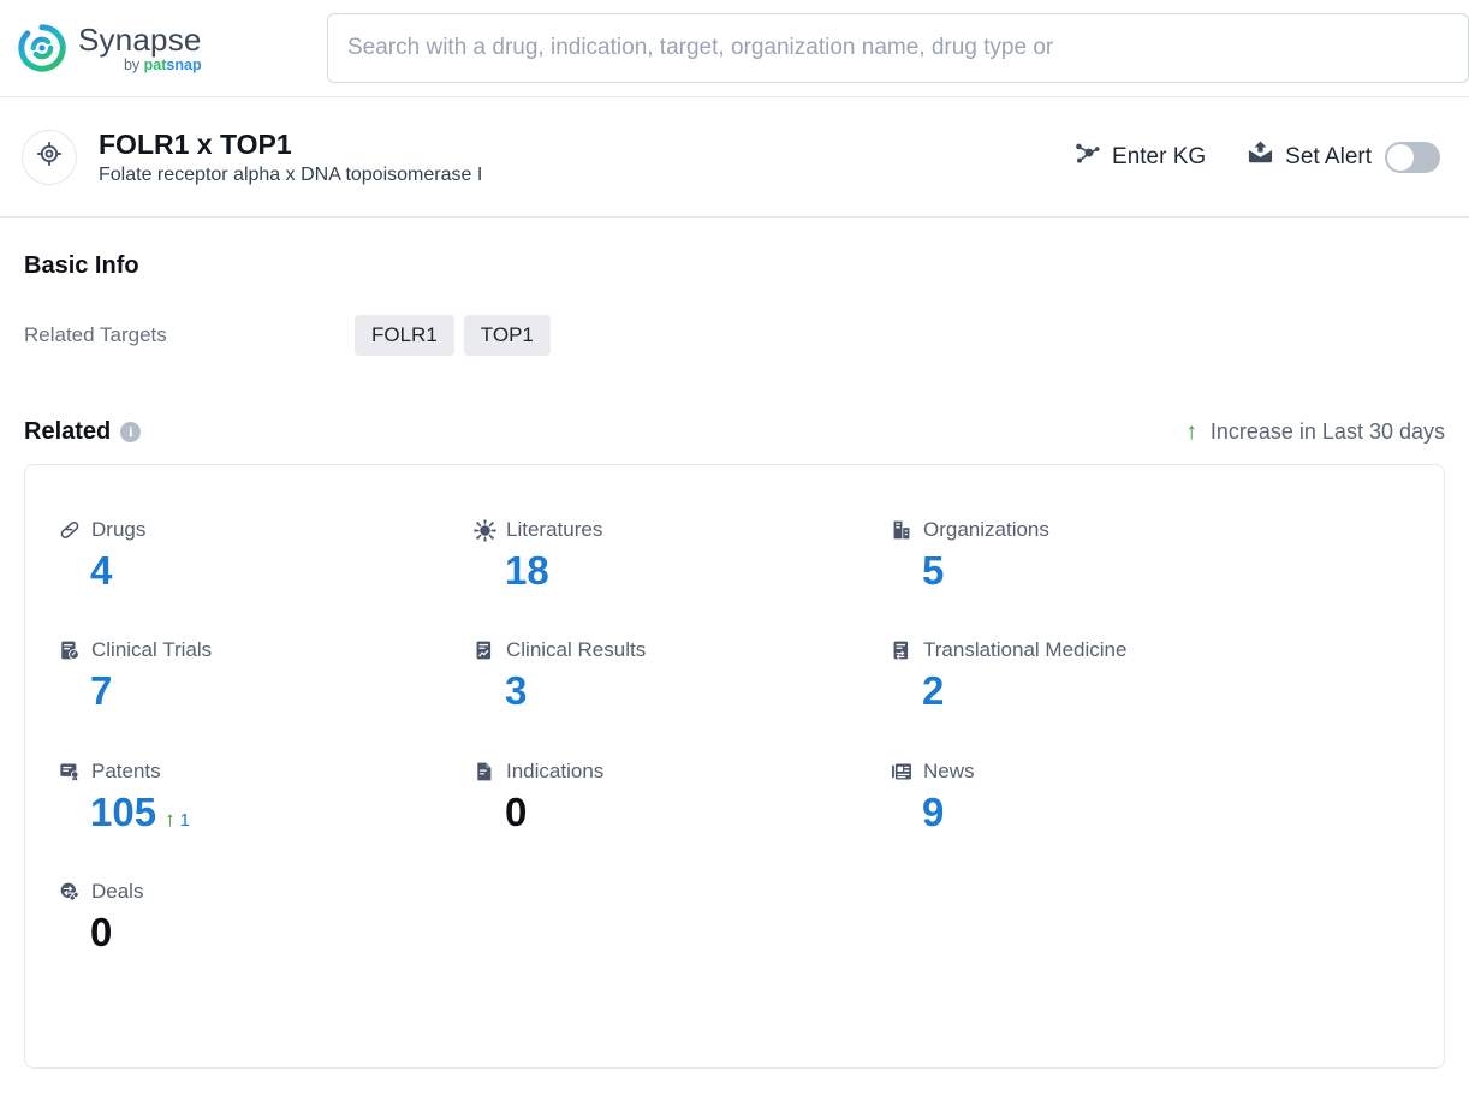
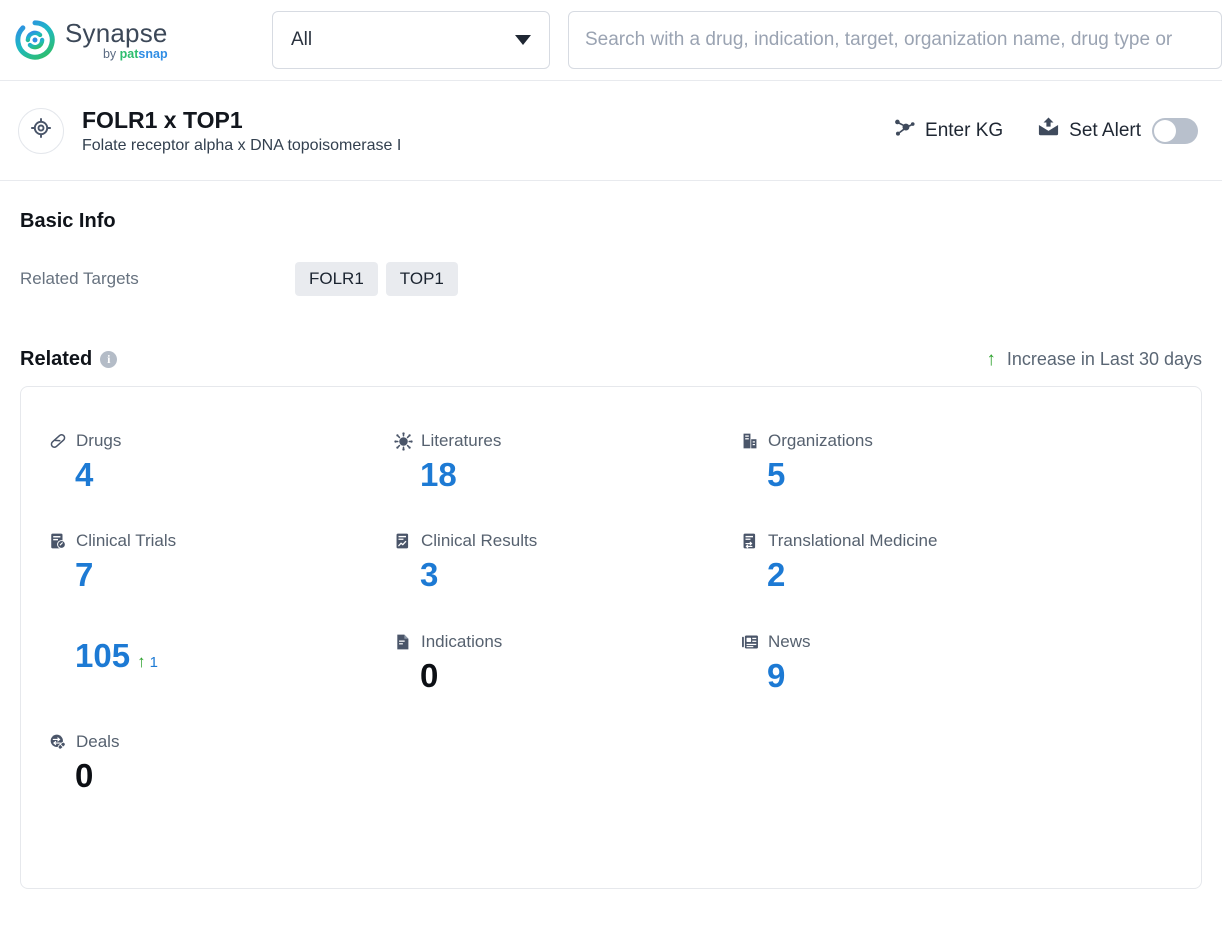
  Synapse
  by patsnap
+ All
  Search with a drug, indication, target, organization name, drug type or
  FOLR1 x TOP1
  Folate receptor alpha x DNA topoisomerase I
  Enter KG
  Set Alert
  Basic Info
  Related Targets
  FOLR1
  TOP1
  Related
  i
  ↑
  Increase in Last 30 days
  Drugs
  4
  Literatures
  18
  Organizations
  5
  Clinical Trials
  7
  Clinical Results
  3
  Translational Medicine
  2
- Patents
  105
  ↑
  1
  Indications
  0
  News
  9
  Deals
  0
